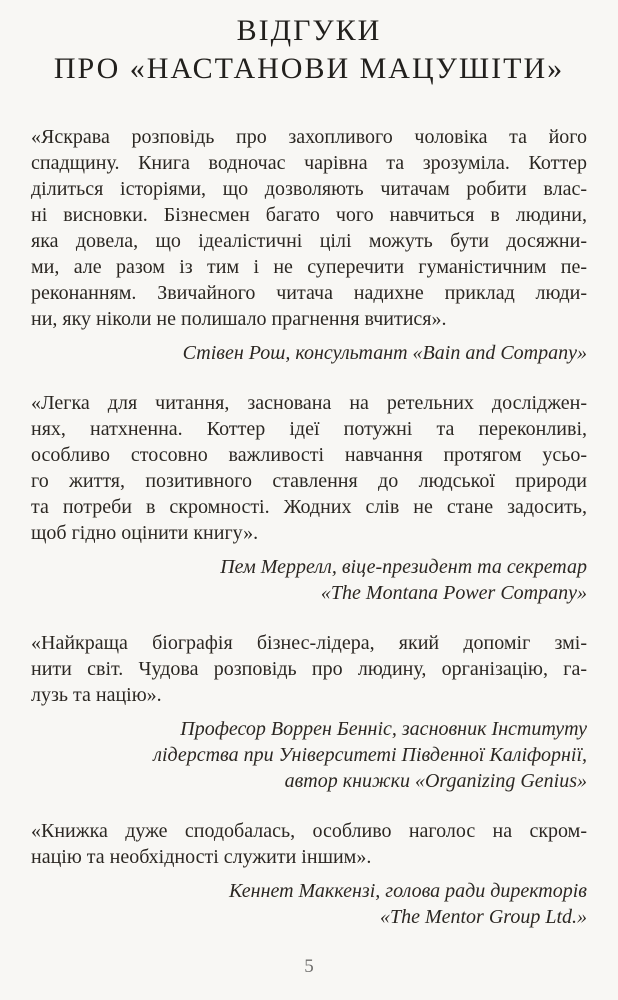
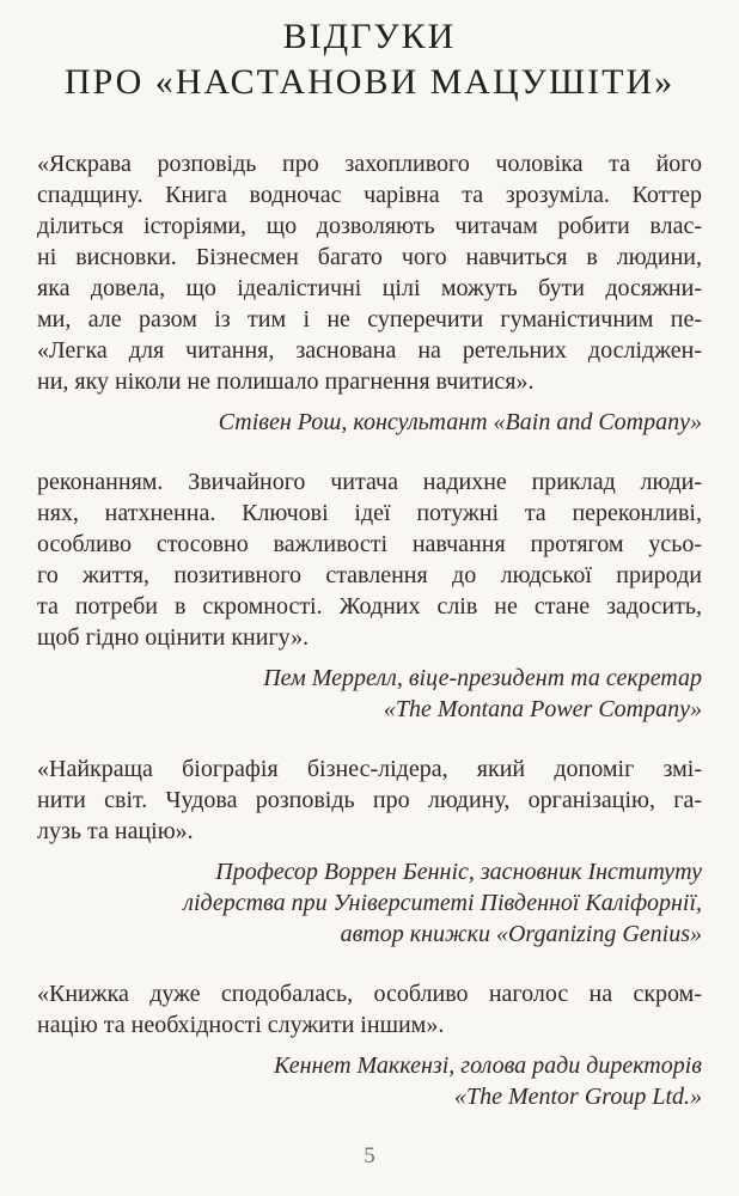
  ВІДГУКИ
  ПРО «НАСТАНОВИ МАЦУШІТИ»
  «Яскрава розповідь про захопливого чоловіка та його
  спадщину. Книга водночас чарівна та зрозуміла. Коттер
  ділиться історіями, що дозволяють читачам робити влас-
  ні висновки. Бізнесмен багато чого навчиться в людини,
  яка довела, що ідеалістичні цілі можуть бути досяжни-
  ми, але разом із тим і не суперечити гуманістичним пе-
- реконанням. Звичайного читача надихне приклад люди-
+ «Легка для читання, заснована на ретельних досліджен-
  ни, яку ніколи не полишало прагнення вчитися».
  Стівен Рош, консультант «Bain and Company»
- «Легка для читання, заснована на ретельних досліджен-
+ реконанням. Звичайного читача надихне приклад люди-
- нях, натхненна. Коттер ідеї потужні та переконливі,
+ нях, натхненна. Ключові ідеї потужні та переконливі,
  особливо стосовно важливості навчання протягом усьо-
  го життя, позитивного ставлення до людської природи
  та потреби в скромності. Жодних слів не стане задосить,
  щоб гідно оцінити книгу».
  Пем Меррелл, віце-президент та секретар
  «The Montana Power Company»
  «Найкраща біографія бізнес-лідера, який допоміг змі-
  нити світ. Чудова розповідь про людину, організацію, га-
  лузь та націю».
  Професор Воррен Бенніс, засновник Інституту
  лідерства при Університеті Південної Каліфорнії,
  автор книжки «Organizing Genius»
  «Книжка дуже сподобалась, особливо наголос на скром-
  націю та необхідності служити іншим».
  Кеннет Маккензі, голова ради директорів
  «The Mentor Group Ltd.»
  5
